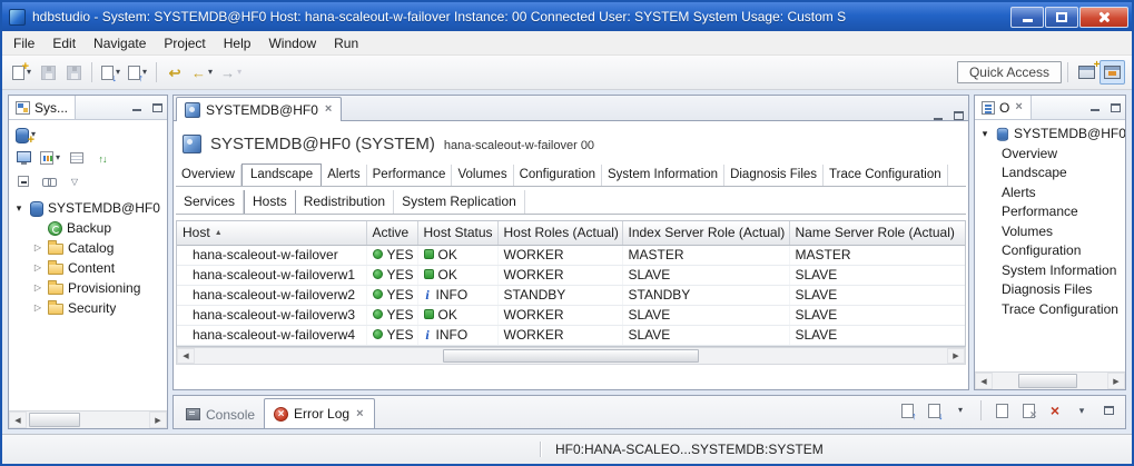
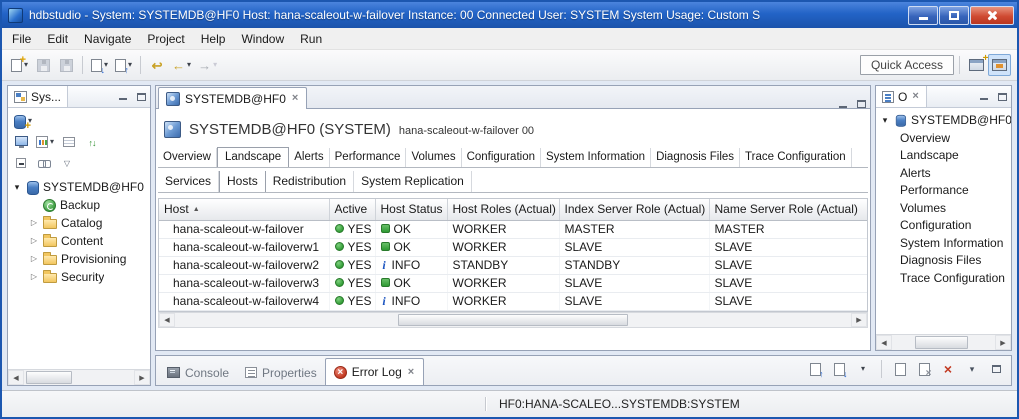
  hdbstudio - System: SYSTEMDB@HF0 Host: hana-scaleout-w-failover Instance: 00 Connected User: SYSTEM System Usage: Custom S
  File
  Edit
  Navigate
  Project
  Help
  Window
  Run
  ▾
  ▾
  ▾
  ↩
  ←
  ▾
  →
  ▾
  Quick Access
  Sys...
  ▾
  ▽
  ▾
  SYSTEMDB@HF0
  Backup
  ▷
  Catalog
  ▷
  Content
  ▷
  Provisioning
  ▷
  Security
  SYSTEMDB@HF0
  ×
  SYSTEMDB@HF0 (SYSTEM)
  hana-scaleout-w-failover 00
  Overview
  Landscape
  Alerts
  Performance
  Volumes
  Configuration
  System Information
  Diagnosis Files
  Trace Configuration
  Services
  Hosts
  Redistribution
  System Replication
  Host	Active	Host Status	Host Roles (Actual)	Index Server Role (Actual)	Name Server Role (Actual)
  hana-scaleout-w-failover	YES	OK	WORKER	MASTER	MASTER
  hana-scaleout-w-failoverw1	YES	OK	WORKER	SLAVE	SLAVE
  hana-scaleout-w-failoverw2	YES	i INFO	STANDBY	STANDBY	SLAVE
  hana-scaleout-w-failoverw3	YES	OK	WORKER	SLAVE	SLAVE
  hana-scaleout-w-failoverw4	YES	i INFO	WORKER	SLAVE	SLAVE
  O
  ×
  ▾
  SYSTEMDB@HF0
  Overview
  Landscape
  Alerts
  Performance
  Volumes
  Configuration
  System Information
  Diagnosis Files
  Trace Configuration
  Console
+ Properties
  Error Log
  ×
  ▾
  ▾
  HF0:HANA-SCALEO...SYSTEMDB:SYSTEM
